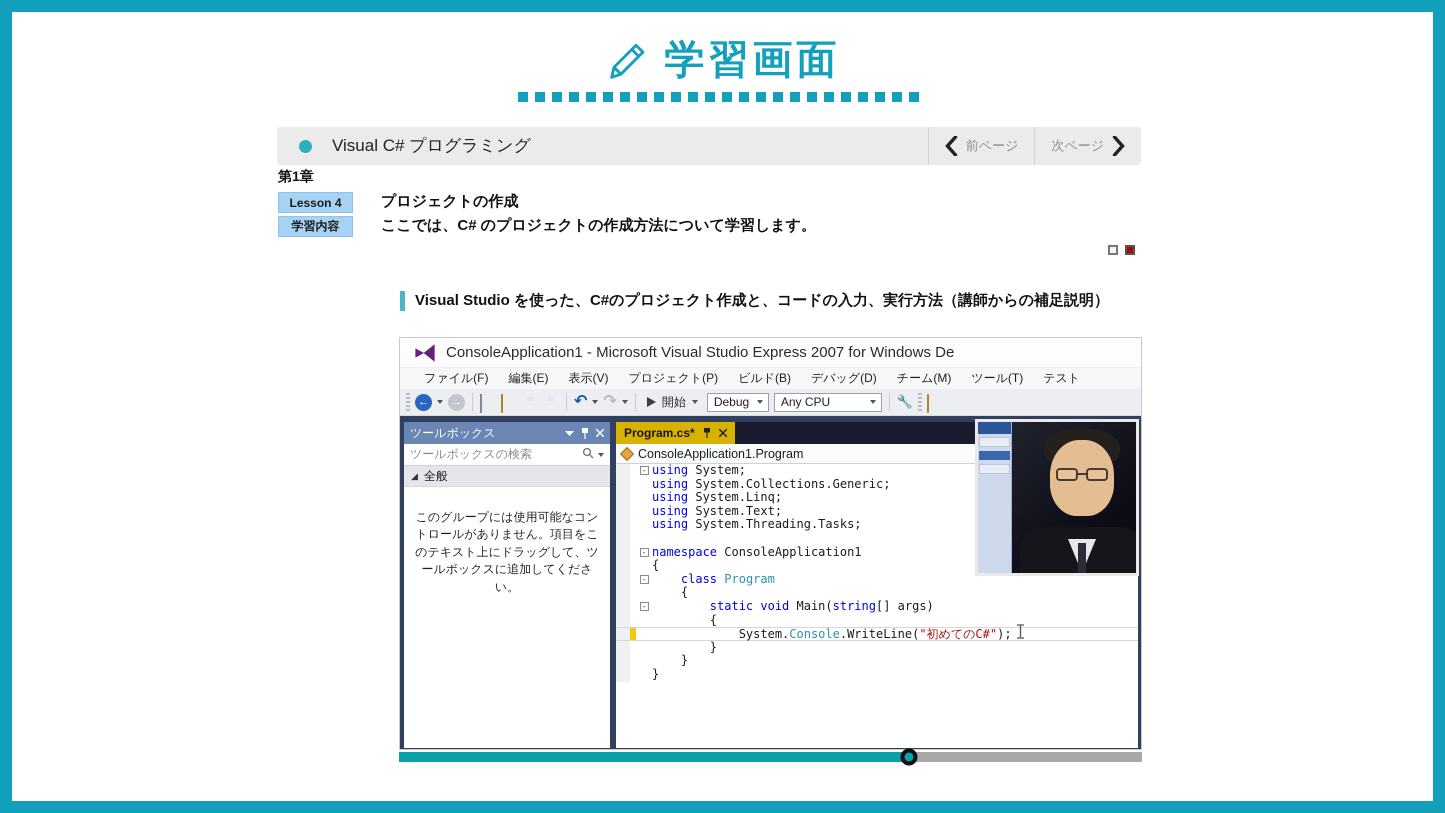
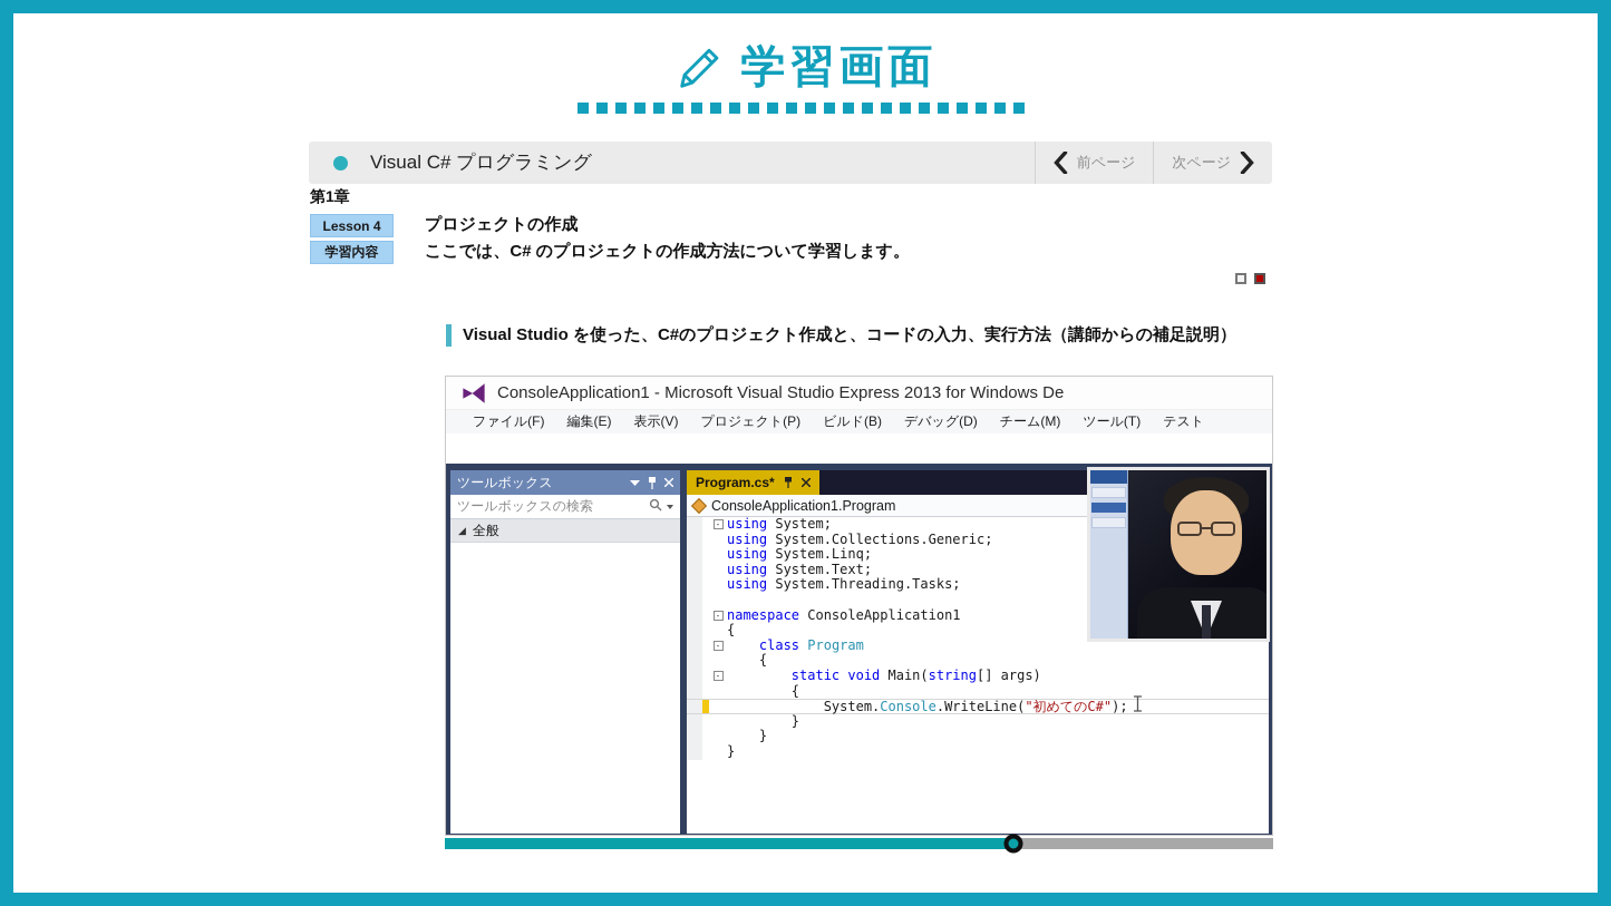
  学習画面
  Visual C# プログラミング
  前ページ
  次ページ
  第1章
  Lesson 4
  プロジェクトの作成
  学習内容
  ここでは、C# のプロジェクトの作成方法について学習します。
  Visual Studio を使った、C#のプロジェクト作成と、コードの入力、実行方法（講師からの補足説明）
- ConsoleApplication1 - Microsoft Visual Studio Express 2007 for Windows De
+ ConsoleApplication1 - Microsoft Visual Studio Express 2013 for Windows De
  ファイル(F)
  編集(E)
  表示(V)
  プロジェクト(P)
  ビルド(B)
  デバッグ(D)
  チーム(M)
  ツール(T)
  テスト
- ←
- →
- ↶
- ↷
- 開始
- Debug
- Any CPU
- 🔧
  ツールボックス
  ツールボックスの検索
  ◢
  全般
- このグループには使用可能なコントロールがありません。項目をこのテキスト上にドラッグして、ツールボックスに追加してください。
  Program.cs*
  ConsoleApplication1.Program
  -
  using System;
  using System.Collections.Generic;
  using System.Linq;
  using System.Text;
  using System.Threading.Tasks;
  -
  namespace ConsoleApplication1
  {
  -
  class Program
  {
  -
  static void Main(string[] args)
  {
  System.Console.WriteLine("初めてのC#");
  }
  }
  }
